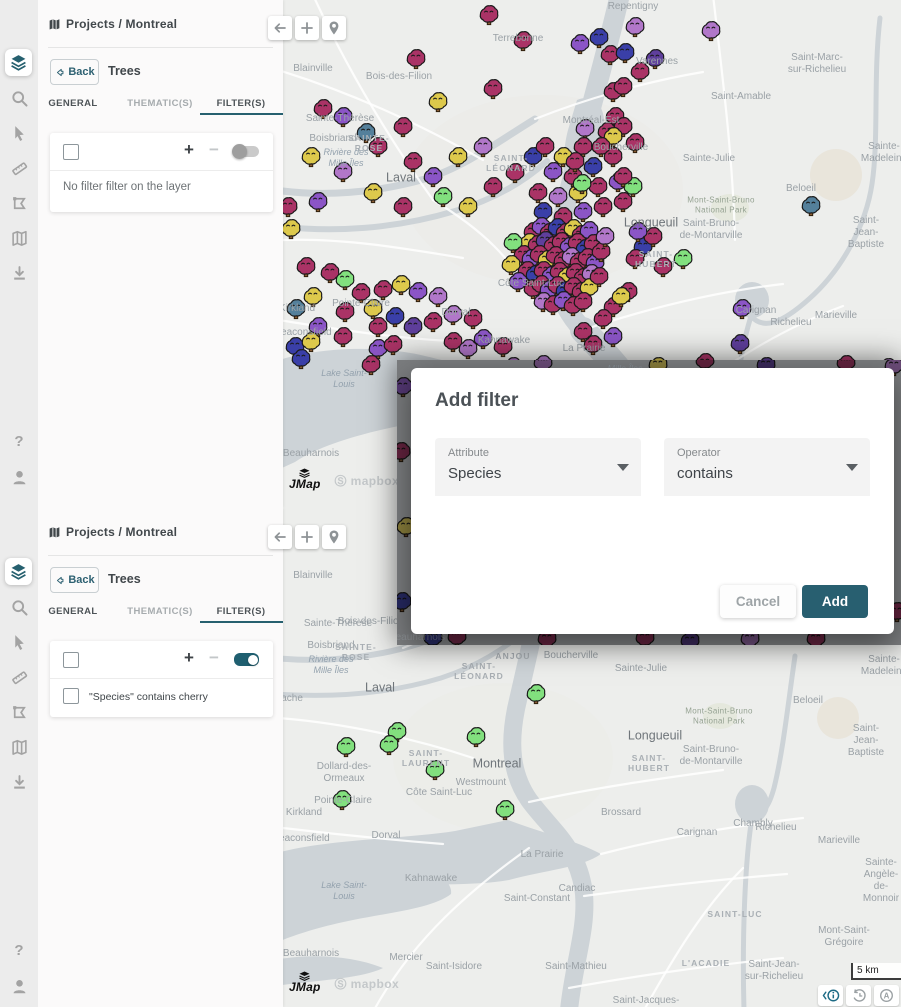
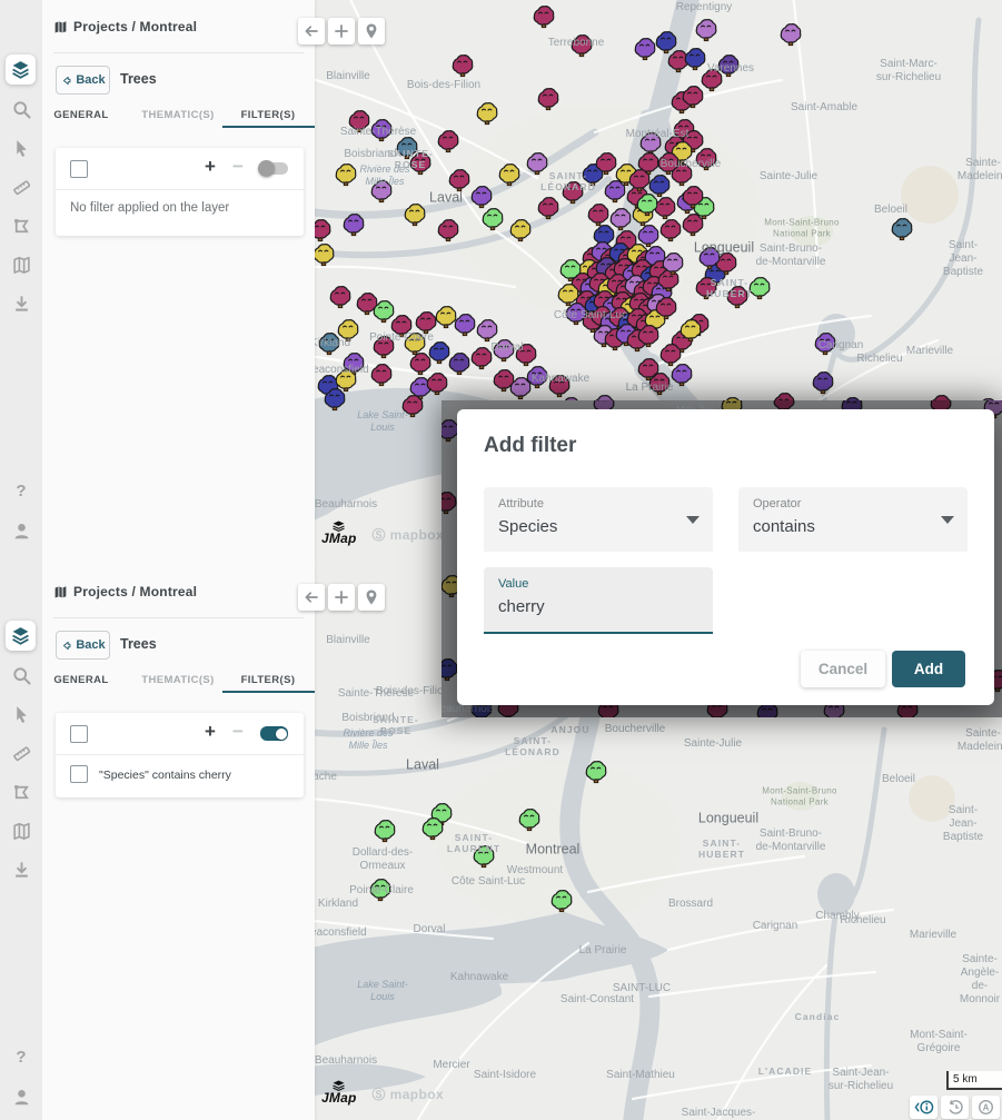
  Repentigny
  Terrebonne
  Blainville
  Bois-des-Filion
  Sainte-Thérèse
  Boisbriand
  SAINTE-
  ROSE
  Rivière des
  Mille Îles
  Laval
  Varennes
  Montréal-Est
  Boucherville
  SAINT-
  LÉONARD
  Saint-Marc-
  sur-Richelieu
  Saint-Amable
  Sainte-
  Madelein
  Sainte-Julie
  Beloeil
  Longueuil
  Mont-Saint-Bruno
  National Park
  Saint-Bruno-
  de-Montarville
  Saint-Jean-
  Baptiste
  SAINT-
  HUBERT
  Carignan
  Richelieu
  Marieville
  Côte Saint-Luc
  Dorval
  Pointe-Claire
  irkland
  eaconsfield
  Kahnawake
  La Prairie
  Lake Saint-
  Louis
  Beauharnois
  JMap
  Ⓢ mapbox
  Projects / Montreal
  Back
  Trees
  GENERAL
  THEMATIC(S)
  FILTER(S)
  +
  −
- No filter filter on the layer
+ No filter applied on the layer
  ?
  Blainville
  Bois-des-Filio
  Sainte-Thérèse
  Boisbriand
  SAINTE-
  ROSE
  Rivière des
  Mille Îles
  Laval
  ANJOU
  SAINT-
  LÉONARD
  Boucherville
  Sainte-Julie
  Sainte-
  Madelein
  Beloeil
  Saint-Jean-
  Baptiste
  Mont-Saint-Bruno
  National Park
  Longueuil
  Saint-Bruno-
  de-Montarville
  SAINT-
  HUBERT
  SAINT-
  LAURENT
  Montreal
  Westmount
  Côte Saint-Luc
  Dollard-des-
  Ormeaux
  Pointe-Claire
  Kirkland
  Dorval
  aconsfield
  Brossard
  La Prairie
  Kahnawake
  Lake Saint-
  Louis
- Candiac
+ SAINT-LUC
  Saint-Constant
  Chambly
  Richelieu
  Carignan
  Marieville
  Sainte-Angèle-
  de-Monnoir
- SAINT-LUC
+ Candiac
  L'ACADIE
  Saint-Jean-
  sur-Richelieu
  Mont-Saint-
  Grégoire
  Beauharnois
  Mercier
  Saint-Isidore
  Saint-Mathieu
  Saint-Jacques-
  JMap
  Ⓢ mapbox
  5 km
  Projects / Montreal
  Back
  Trees
  GENERAL
  THEMATIC(S)
  FILTER(S)
  +
  −
  "Species" contains cherry
  ?
  eauharnois
  Add filter
  Attribute
  Species
  Operator
  contains
+ Value
+ cherry
  Cancel
  Add
